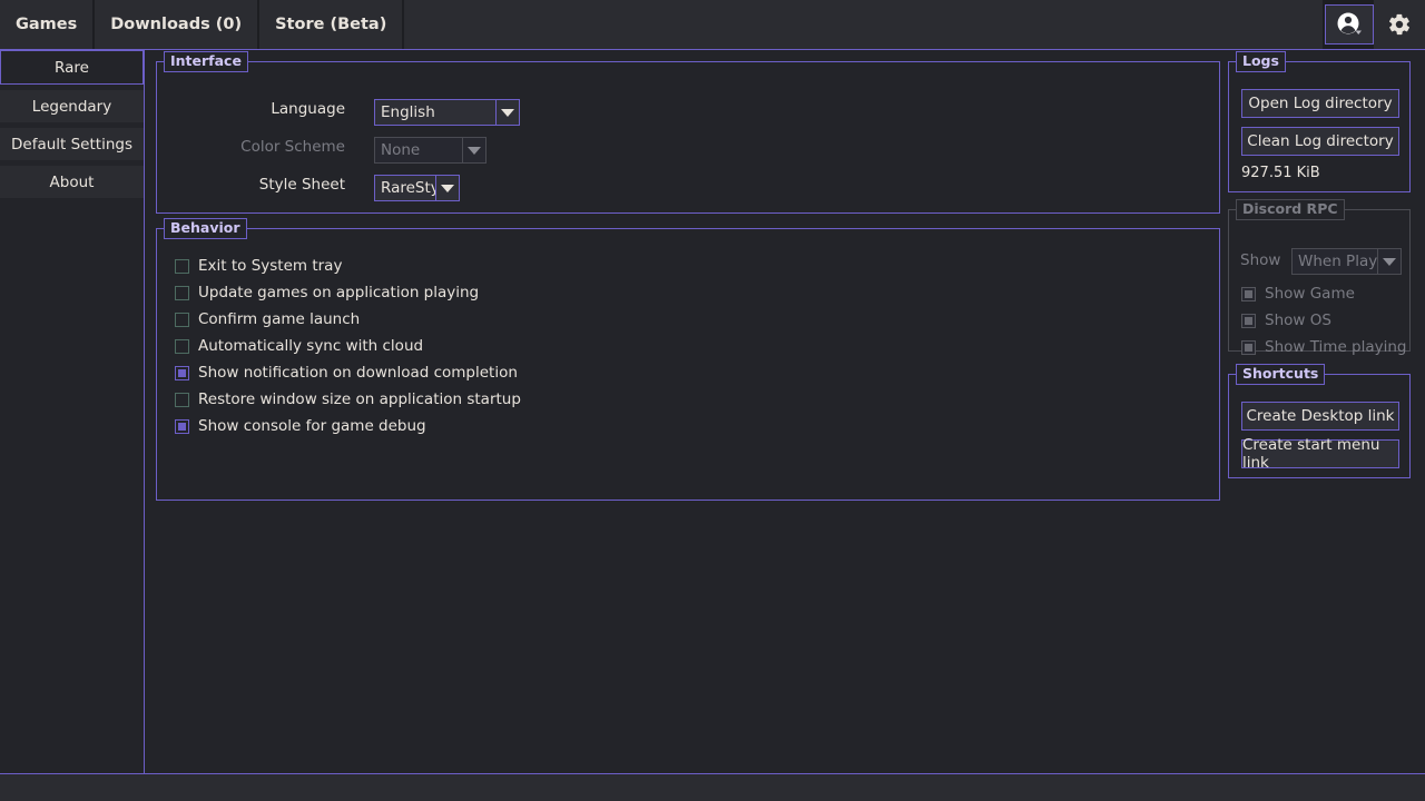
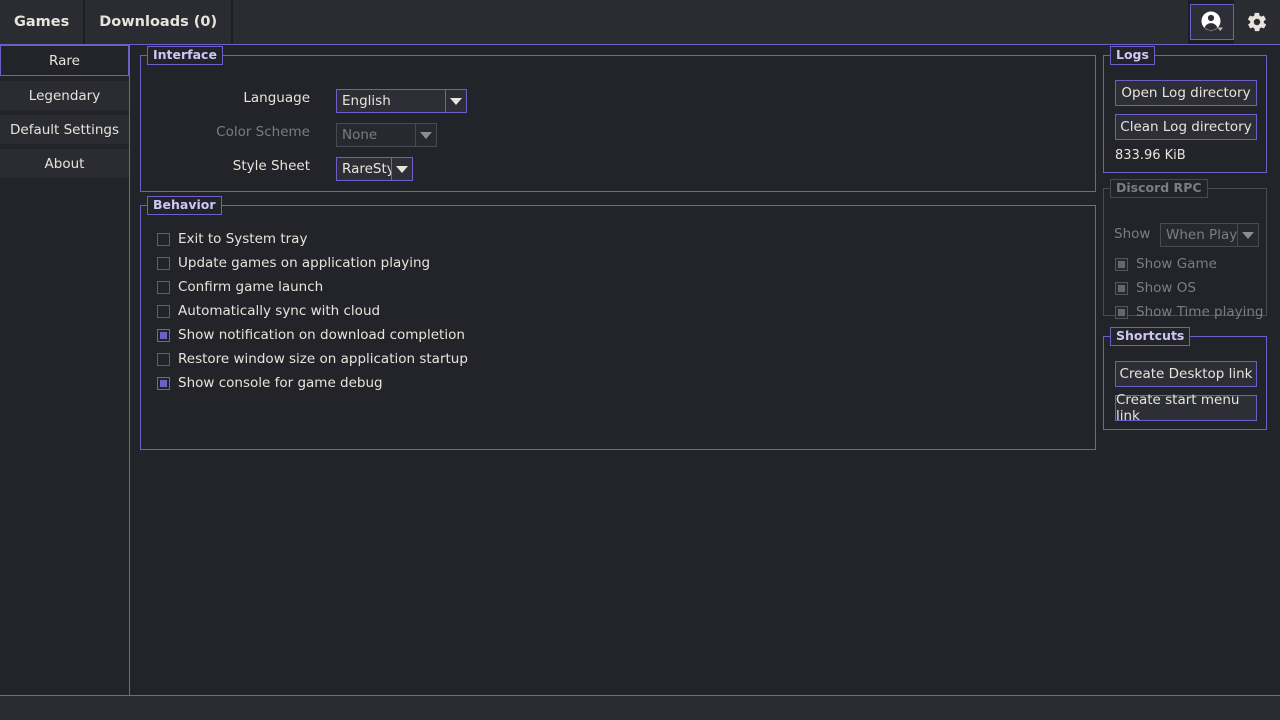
  Games
  Downloads (0)
- Store (Beta)
  Rare
  Legendary
  Default Settings
  About
  Interface
  Language
  English
  Color Scheme
  None
  Style Sheet
  RareSty
  Behavior
  Exit to System tray
  Update games on application playing
  Confirm game launch
  Automatically sync with cloud
  Show notification on download completion
  Restore window size on application startup
  Show console for game debug
  Logs
  Open Log directory
  Clean Log directory
- 927.51 KiB
+ 833.96 KiB
  Discord RPC
  Show
  When Play
  Show Game
  Show OS
  Show Time playing
  Shortcuts
  Create Desktop link
  Create start menu link
